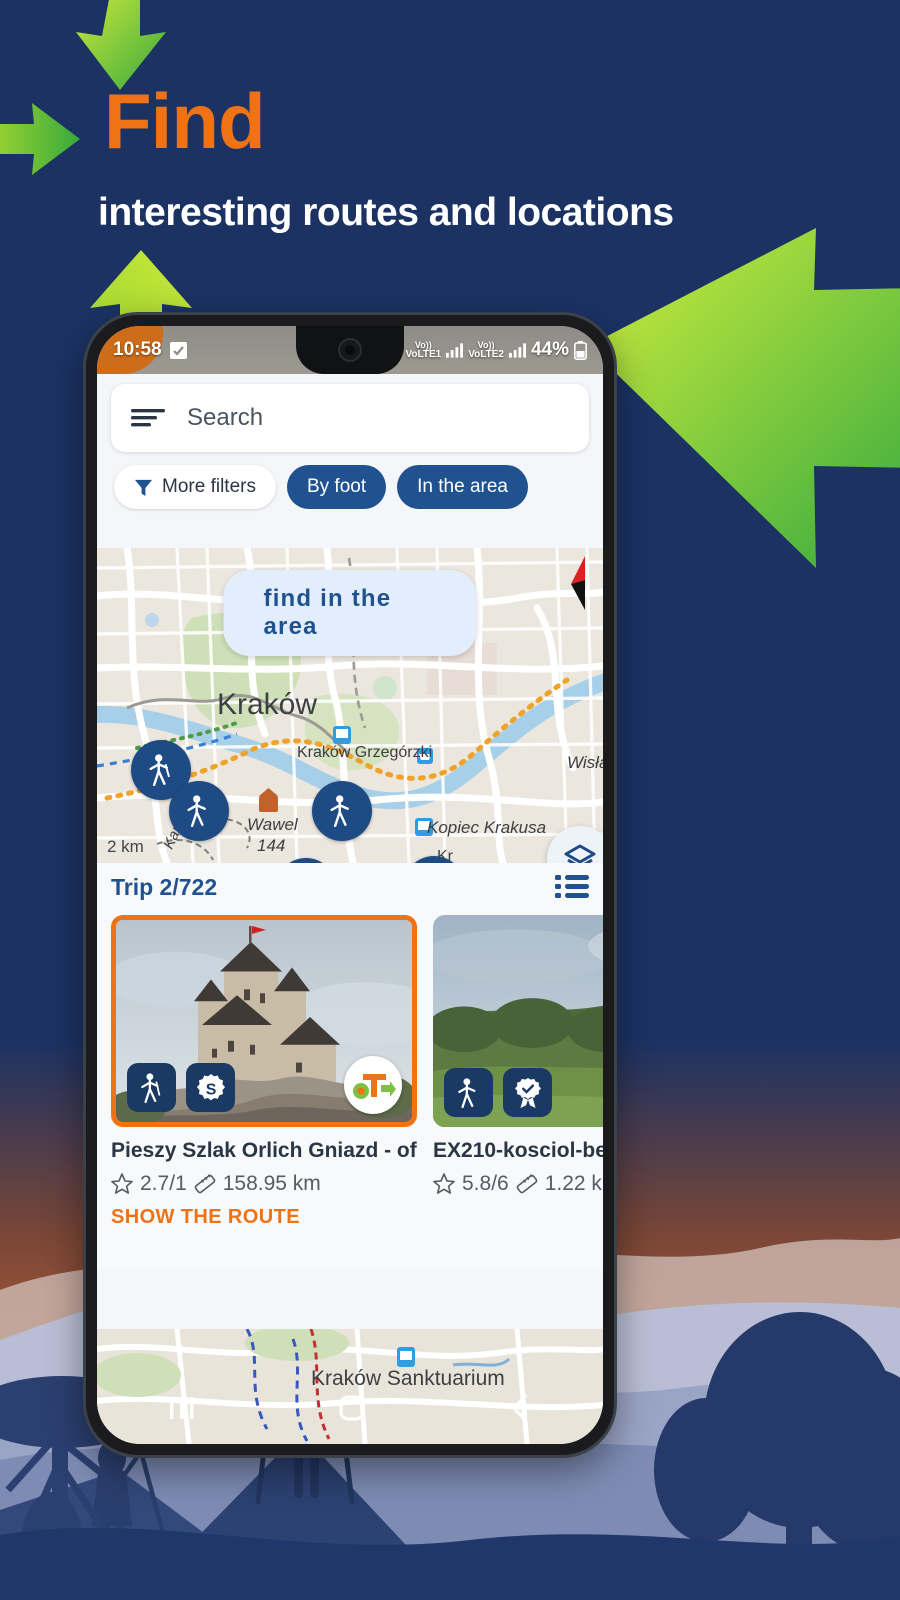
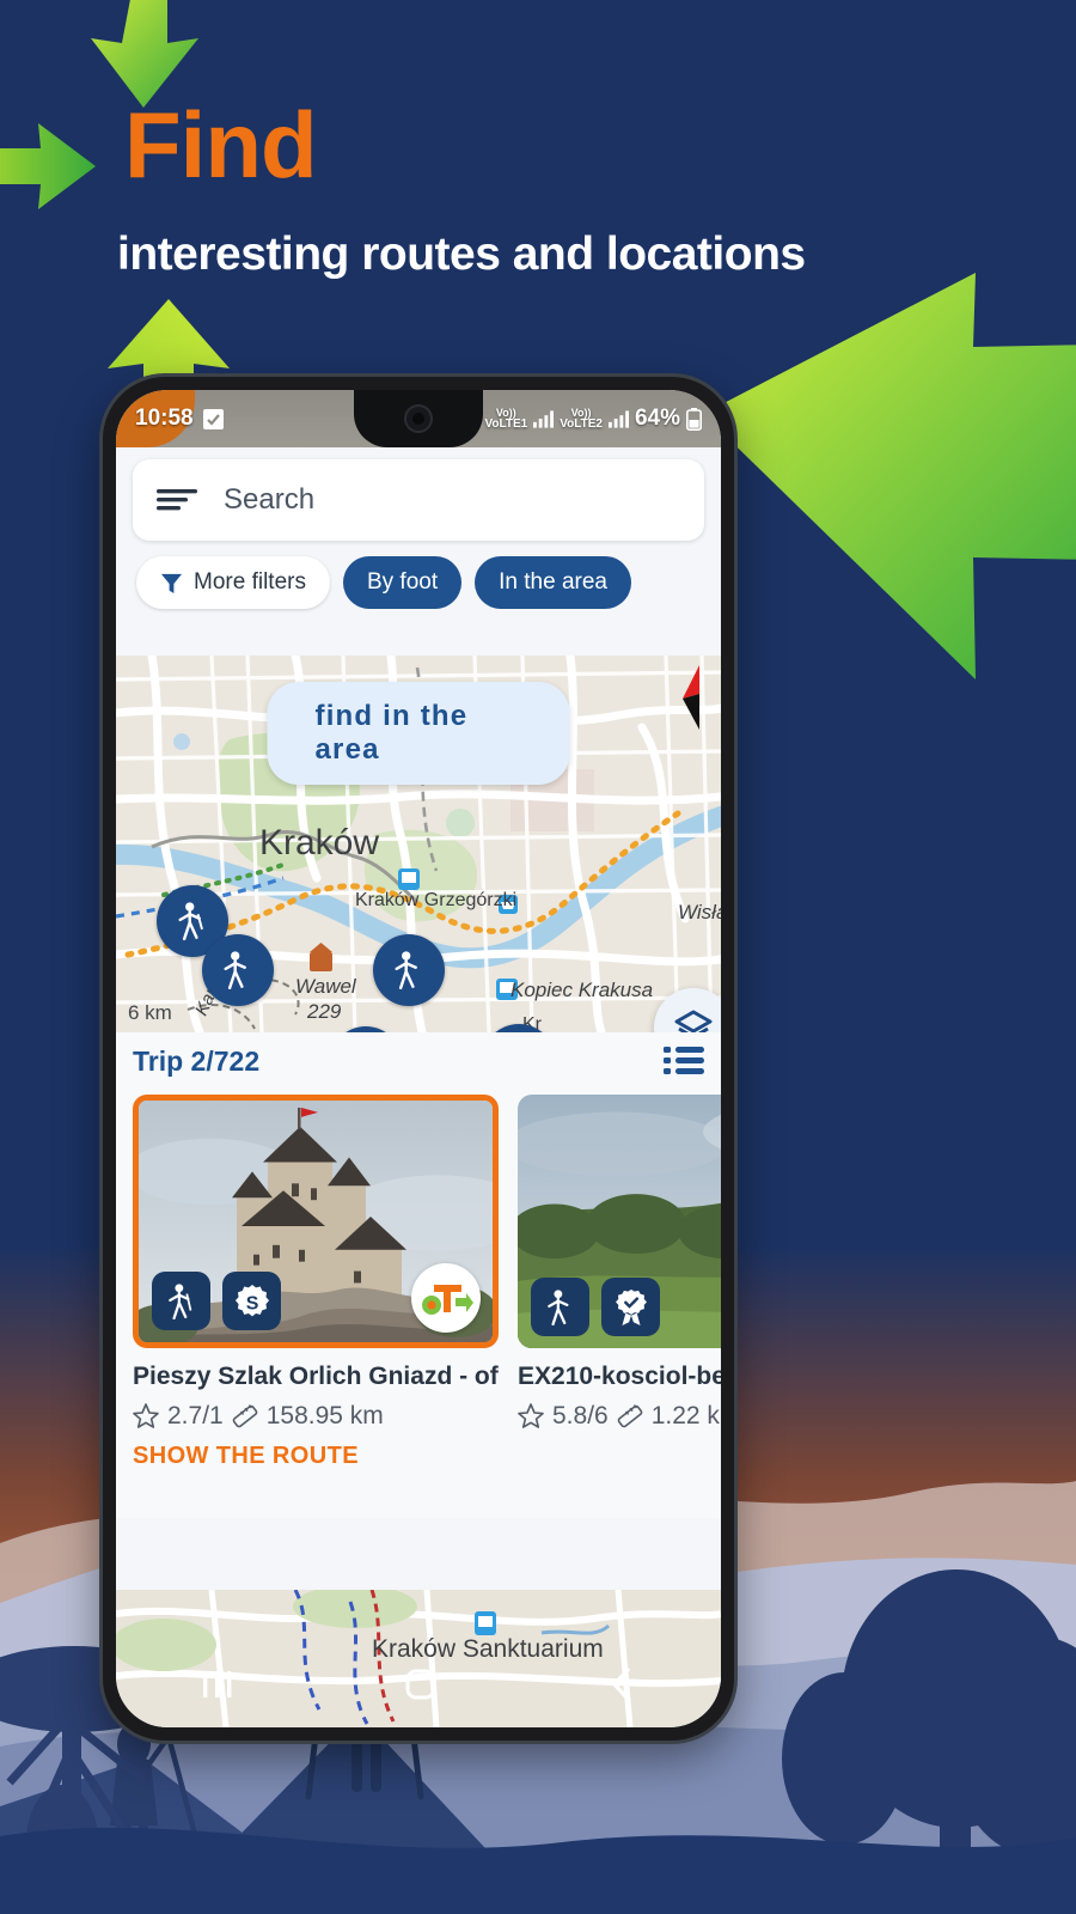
  Find
  interesting routes and locations
  10:58
  Vo))
  VoLTE1
  Vo))
  VoLTE2
- 44%
+ 64%
  Search
  More filters
  By foot
  In the area
  find in the area
  Kraków
  Kraków Grzegórzki
  Wawel
- 144
+ 229
  Wisł
  Kopiec Krakusa
- 2 km
+ 6 km
  Trip 2/722
  S
  Pieszy Szlak Orlich Gniazd - of
  2.7/1
  158.95 km
  SHOW THE ROUTE
  EX210-kosciol-be
  5.8/6
  1.22 k
  Kraków Sanktuarium
